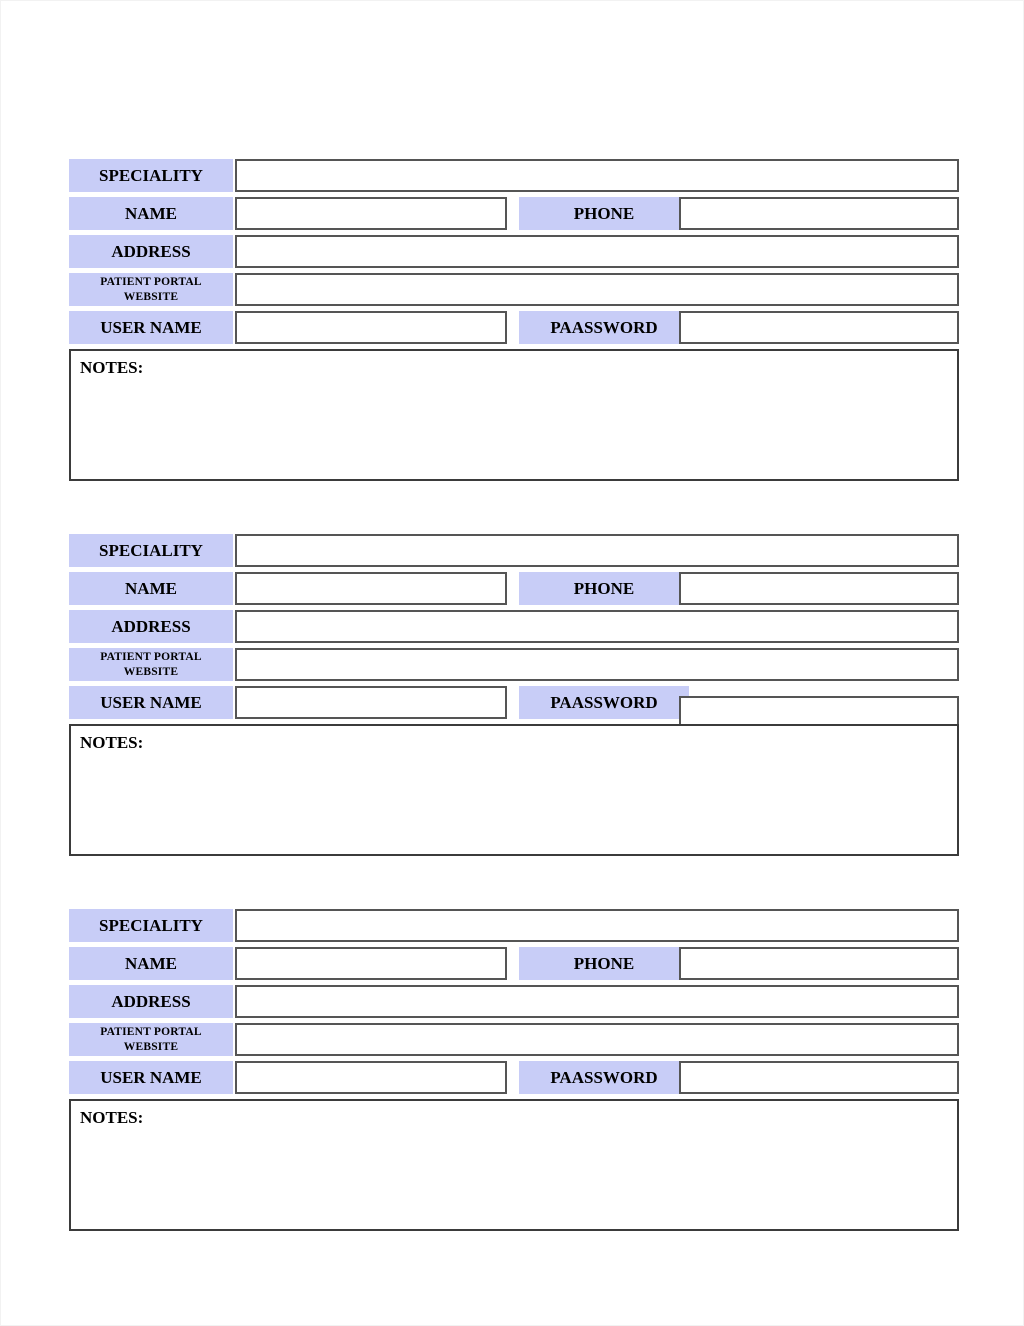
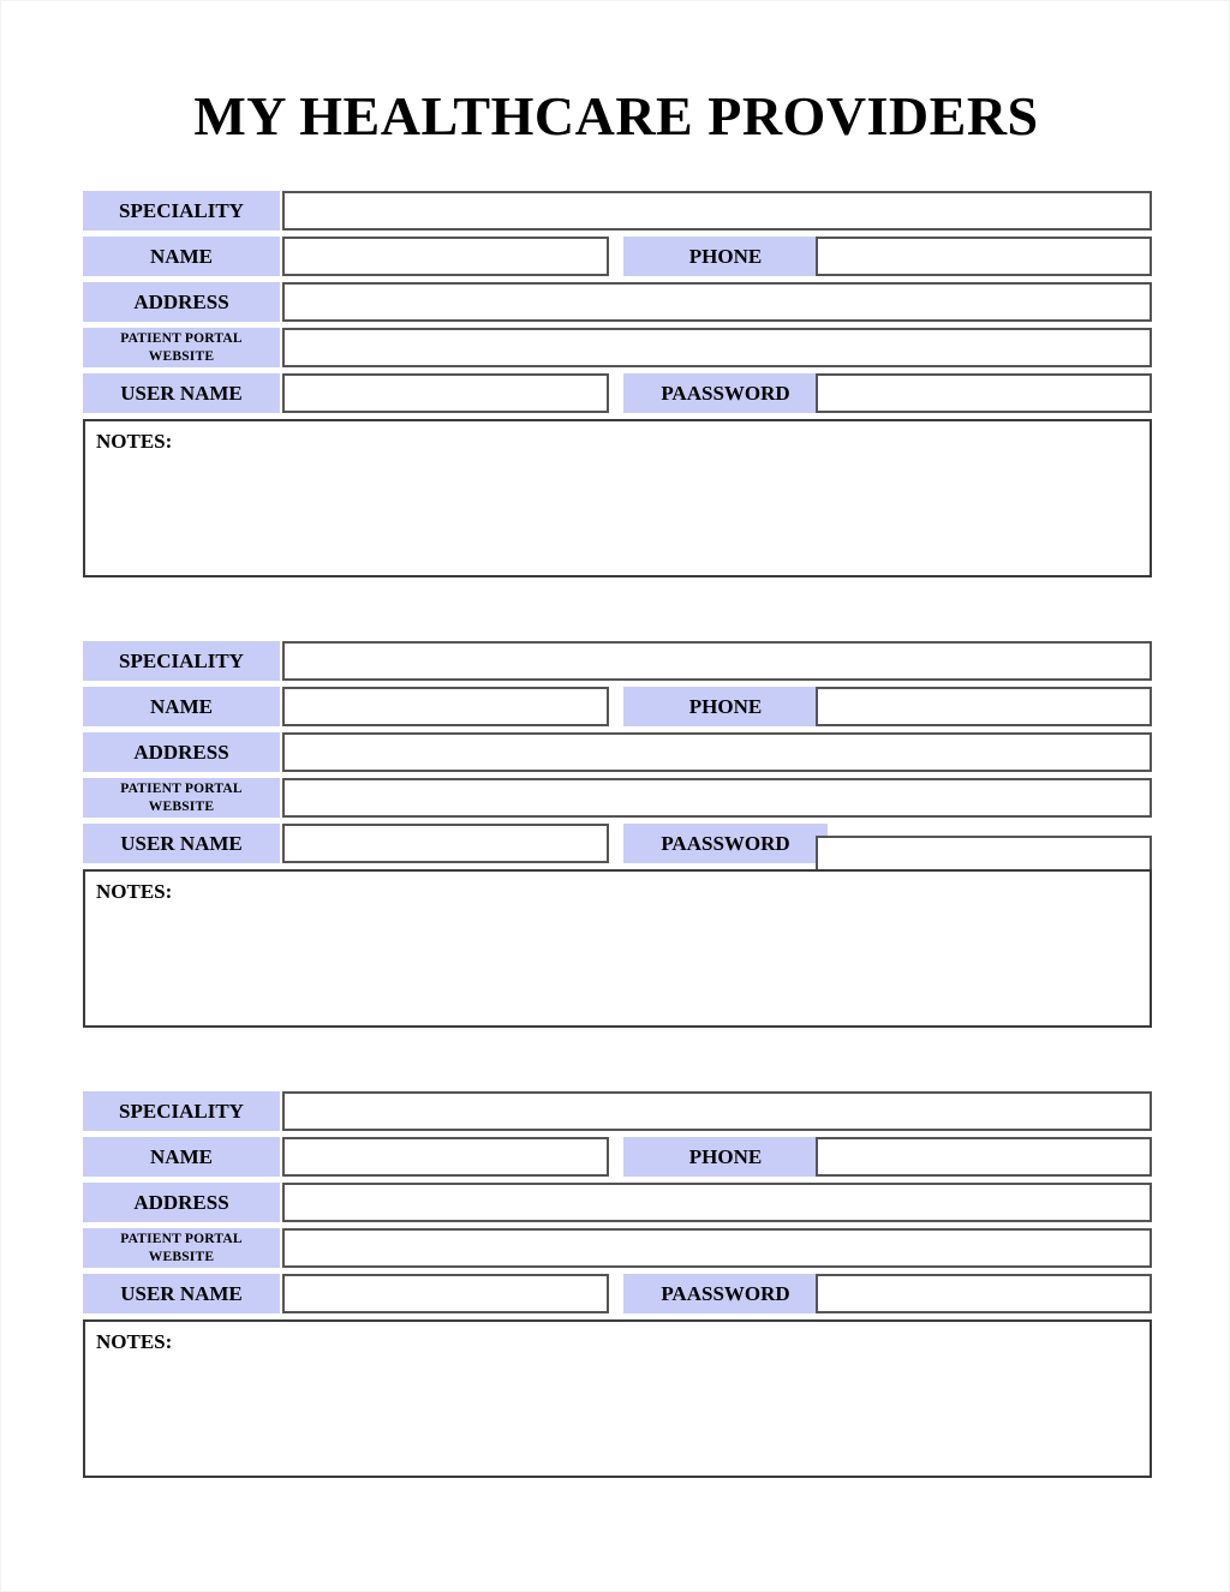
+ MY HEALTHCARE PROVIDERS
  SPECIALITY
  NAME
  PHONE
  ADDRESS
  PATIENT PORTAL
  WEBSITE
  USER NAME
  PAASSWORD
  NOTES:
  SPECIALITY
  NAME
  PHONE
  ADDRESS
  PATIENT PORTAL
  WEBSITE
  USER NAME
  PAASSWORD
  NOTES:
  SPECIALITY
  NAME
  PHONE
  ADDRESS
  PATIENT PORTAL
  WEBSITE
  USER NAME
  PAASSWORD
  NOTES:
